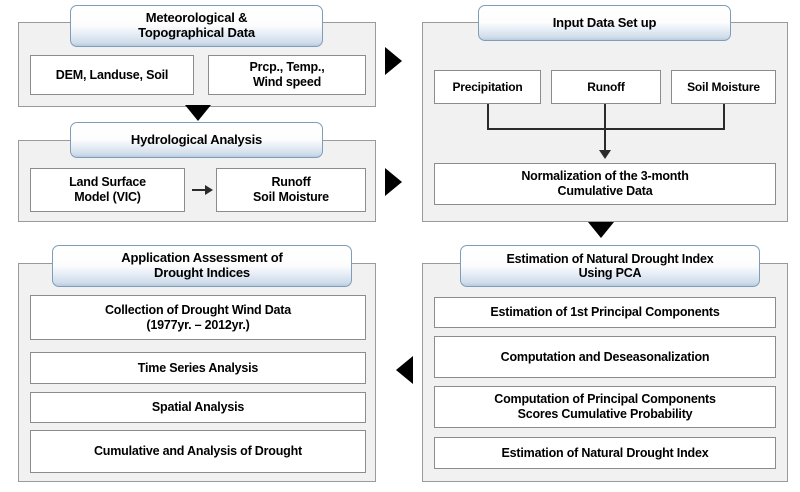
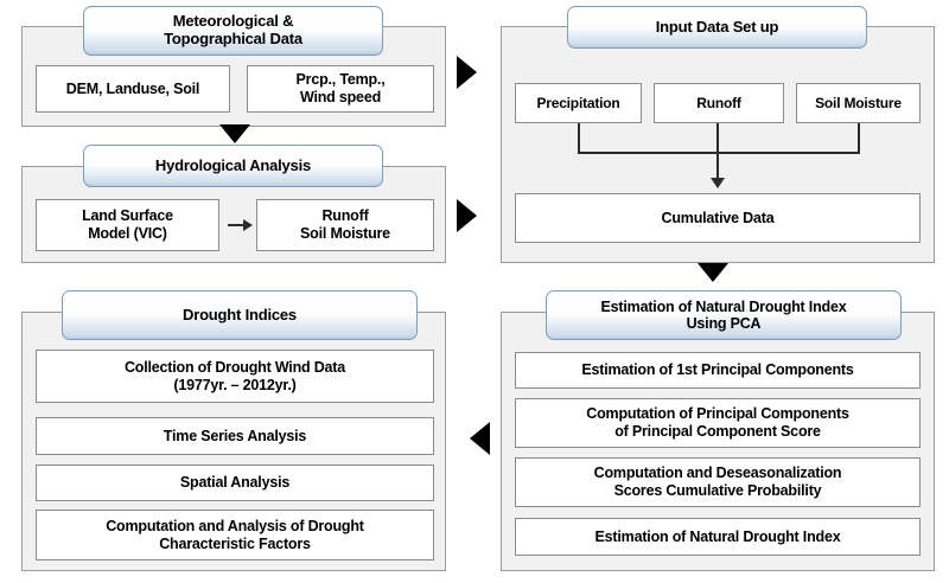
  Meteorological &
  Topographical Data
  DEM, Landuse, Soil
  Prcp., Temp.,
  Wind speed
  Hydrological Analysis
  Land Surface
  Model (VIC)
  Runoff
  Soil Moisture
  Input Data Set up
  Precipitation
  Runoff
  Soil Moisture
- Normalization of the 3-month
  Cumulative Data
  Estimation of Natural Drought Index
  Using PCA
  Estimation of 1st Principal Components
- Computation and Deseasonalization
+ Computation of Principal Components
+ of Principal Component Score
- Computation of Principal Components
+ Computation and Deseasonalization
  Scores Cumulative Probability
  Estimation of Natural Drought Index
- Application Assessment of
  Drought Indices
  Collection of Drought Wind Data
  (1977yr. – 2012yr.)
  Time Series Analysis
  Spatial Analysis
- Cumulative and Analysis of Drought
+ Computation and Analysis of Drought
+ Characteristic Factors
